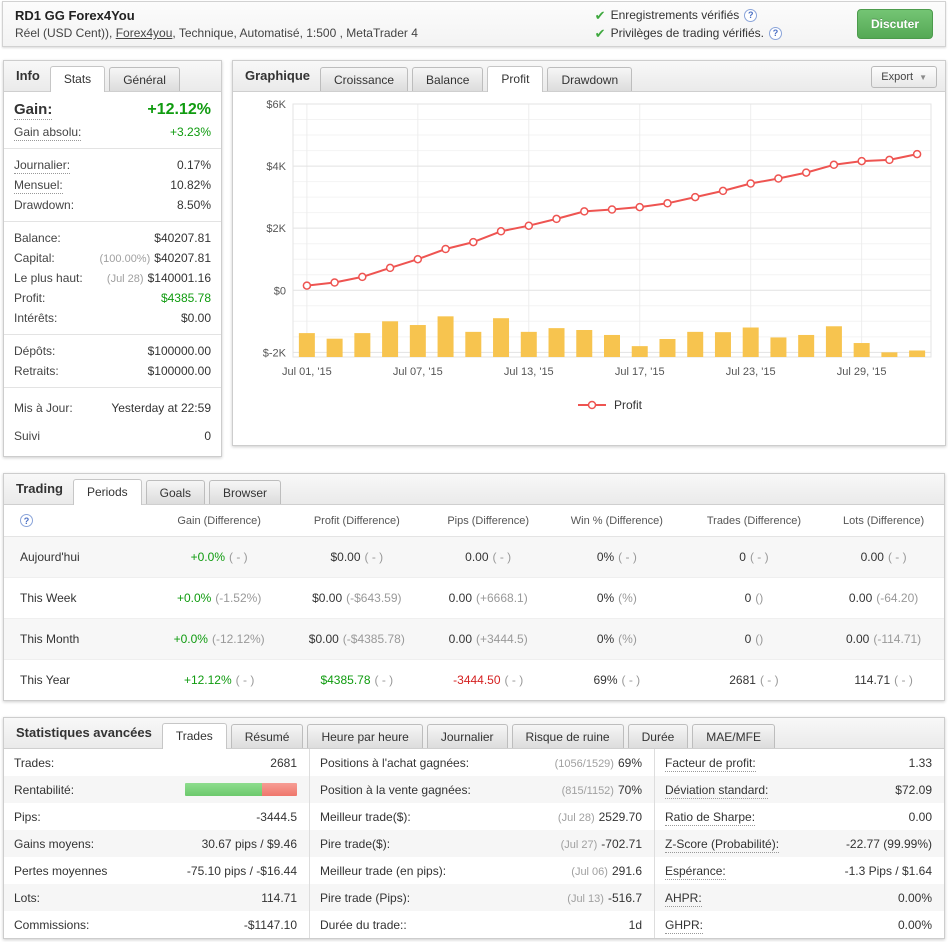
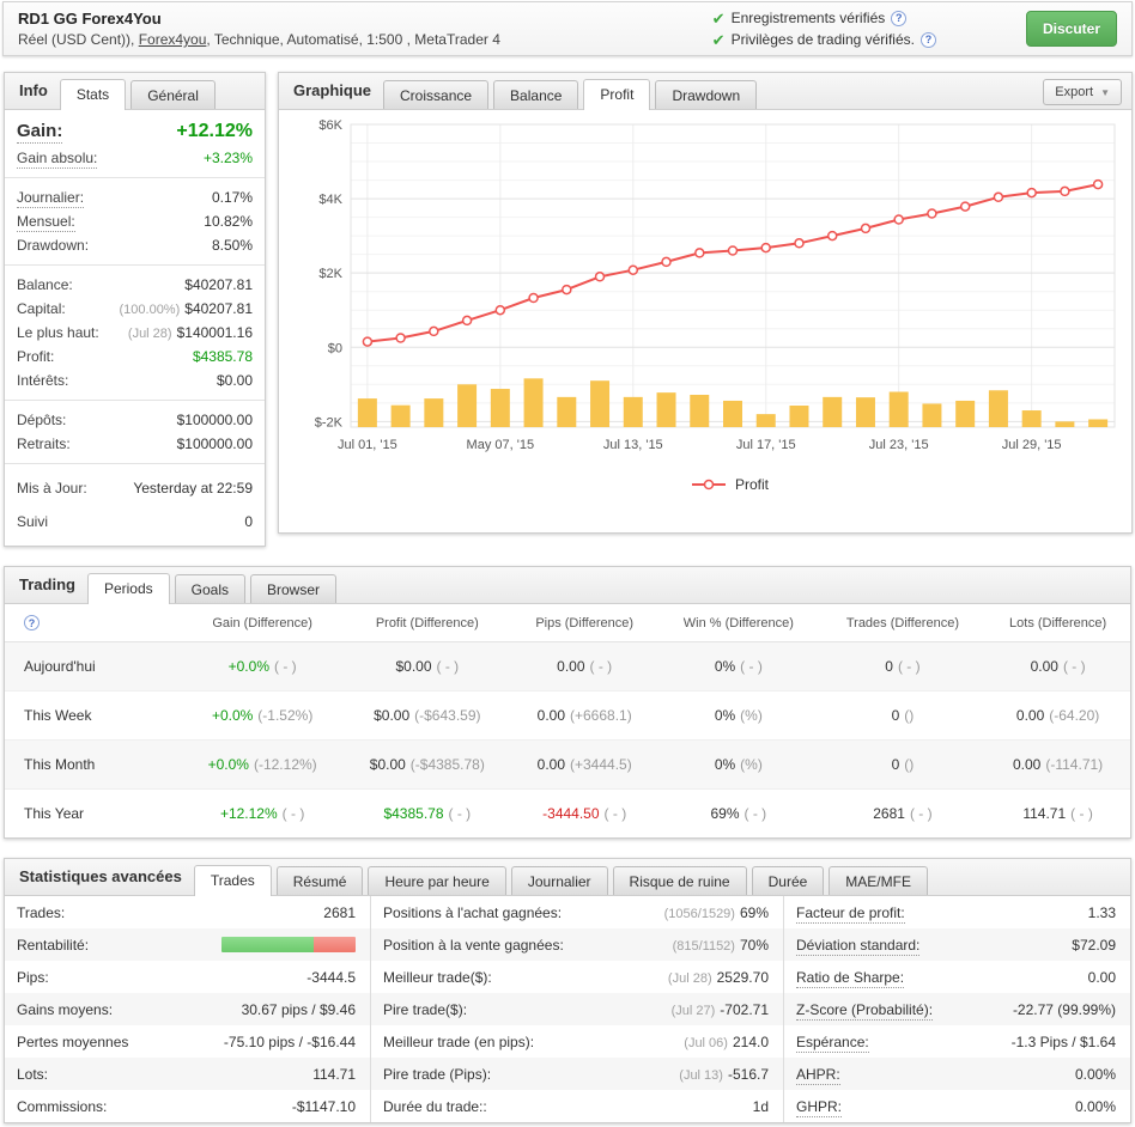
  RD1 GG Forex4You
  Réel (USD Cent)), Forex4you, Technique, Automatisé, 1:500 , MetaTrader 4
  ✔
  Enregistrements vérifiés
  ?
  ✔
  Privilèges de trading vérifiés.
  ?
  Discuter
  Info
  Stats
  Général
  Gain:
  +12.12%
  Gain absolu:
  +3.23%
  Journalier:
  0.17%
  Mensuel:
  10.82%
  Drawdown:
  8.50%
  Balance:
  $40207.81
  Capital:
  (100.00%) $40207.81
  Le plus haut:
  (Jul 28) $140001.16
  Profit:
  $4385.78
  Intérêts:
  $0.00
  Dépôts:
  $100000.00
  Retraits:
  $100000.00
  Mis à Jour:
  Yesterday at 22:59
  Suivi
  0
  Graphique
  Croissance
  Balance
  Profit
  Drawdown
  Export ▼
  $6K
  $4K
  $2K
  $0
  $-2K
  Jul 01, '15
- Jul 07, '15
+ May 07, '15
  Jul 13, '15
  Jul 17, '15
  Jul 23, '15
  Jul 29, '15
  Profit
  Trading
  Periods
  Goals
  Browser
  ?	Gain (Difference)	Profit (Difference)	Pips (Difference)	Win % (Difference)	Trades (Difference)	Lots (Difference)
  Aujourd'hui	+0.0% ( - )	$0.00 ( - )	0.00 ( - )	0% ( - )	0 ( - )	0.00 ( - )
  This Week	+0.0% (-1.52%)	$0.00 (-$643.59)	0.00 (+6668.1)	0% (%)	0 ()	0.00 (-64.20)
  This Month	+0.0% (-12.12%)	$0.00 (-$4385.78)	0.00 (+3444.5)	0% (%)	0 ()	0.00 (-114.71)
  This Year	+12.12% ( - )	$4385.78 ( - )	-3444.50 ( - )	69% ( - )	2681 ( - )	114.71 ( - )
  Statistiques avancées
  Trades
  Résumé
  Heure par heure
  Journalier
  Risque de ruine
  Durée
  MAE/MFE
  Trades:
  2681
  Rentabilité:
  Pips:
  -3444.5
  Gains moyens:
  30.67 pips / $9.46
  Pertes moyennes
  -75.10 pips / -$16.44
  Lots:
  114.71
  Commissions:
  -$1147.10
  Positions à l'achat gagnées:
  (1056/1529) 69%
  Position à la vente gagnées:
  (815/1152) 70%
  Meilleur trade($):
  (Jul 28) 2529.70
  Pire trade($):
  (Jul 27) -702.71
  Meilleur trade (en pips):
- (Jul 06) 291.6
+ (Jul 06) 214.0
  Pire trade (Pips):
  (Jul 13) -516.7
  Durée du trade::
  1d
  Facteur de profit:
  1.33
  Déviation standard:
  $72.09
  Ratio de Sharpe:
  0.00
  Z-Score (Probabilité):
  -22.77 (99.99%)
  Espérance:
  -1.3 Pips / $1.64
  AHPR:
  0.00%
  GHPR:
  0.00%
